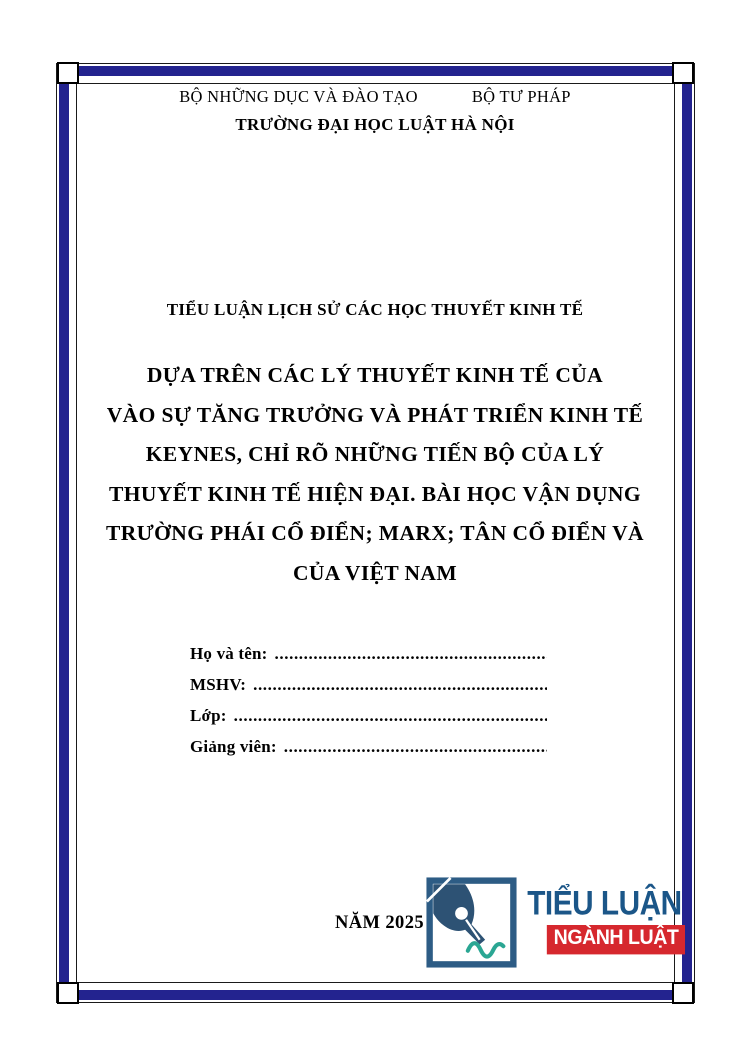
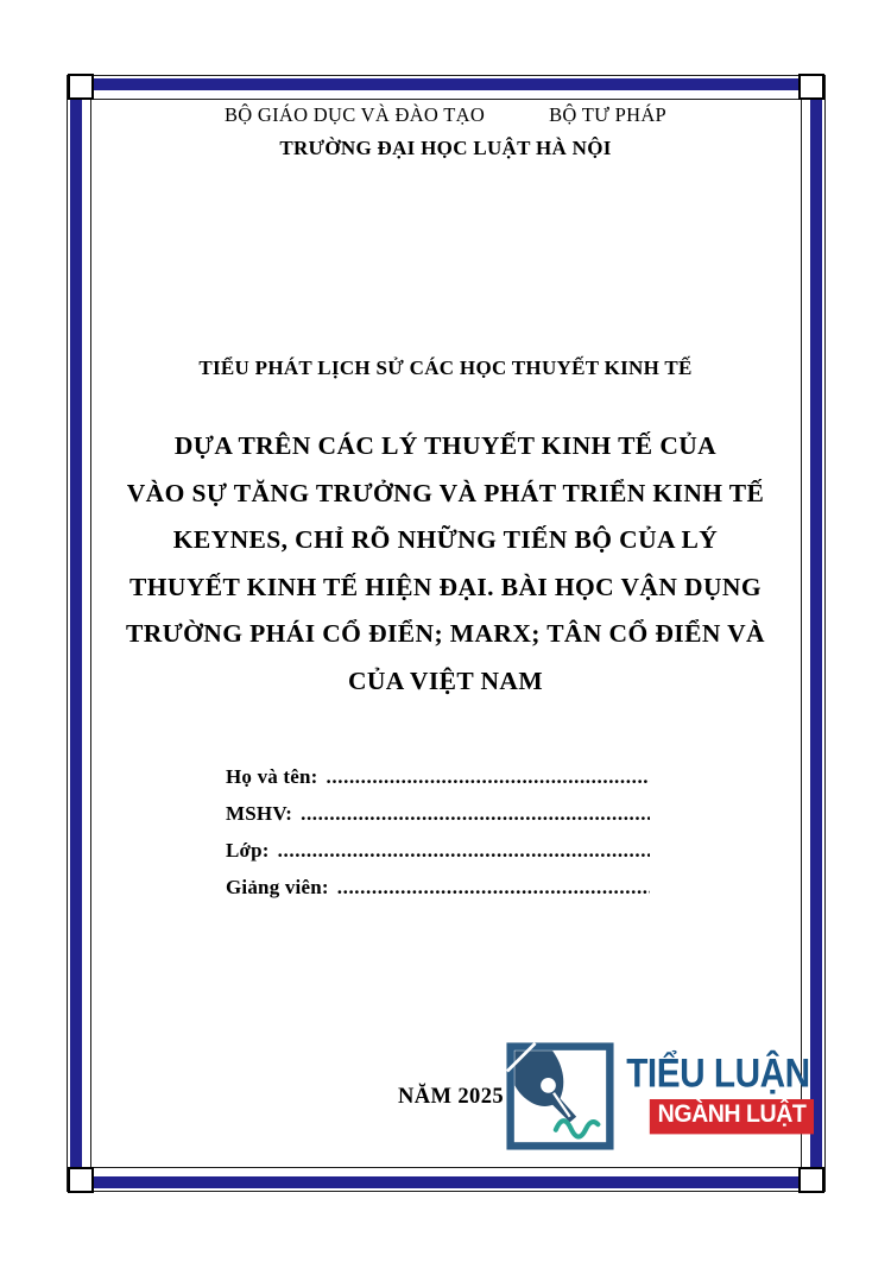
- BỘ NHỮNG DỤC VÀ ĐÀO TẠO
+ BỘ GIÁO DỤC VÀ ĐÀO TẠO
  BỘ TƯ PHÁP
  TRƯỜNG ĐẠI HỌC LUẬT HÀ NỘI
- TIỂU LUẬN LỊCH SỬ CÁC HỌC THUYẾT KINH TẾ
+ TIỂU PHÁT LỊCH SỬ CÁC HỌC THUYẾT KINH TẾ
  DỰA TRÊN CÁC LÝ THUYẾT KINH TẾ CỦA
  VÀO SỰ TĂNG TRƯỞNG VÀ PHÁT TRIỂN KINH TẾ
  KEYNES, CHỈ RÕ NHỮNG TIẾN BỘ CỦA LÝ
  THUYẾT KINH TẾ HIỆN ĐẠI. BÀI HỌC VẬN DỤNG
  TRƯỜNG PHÁI CỔ ĐIỂN; MARX; TÂN CỔ ĐIỂN VÀ
  CỦA VIỆT NAM
  Họ và tên:
  ........................................................
  MSHV:
  .............................................................
  Lớp:
  .................................................................
  Giảng viên:
  NĂM 2025
  TIỂU LUẬN
  NGÀNH LUẬT
